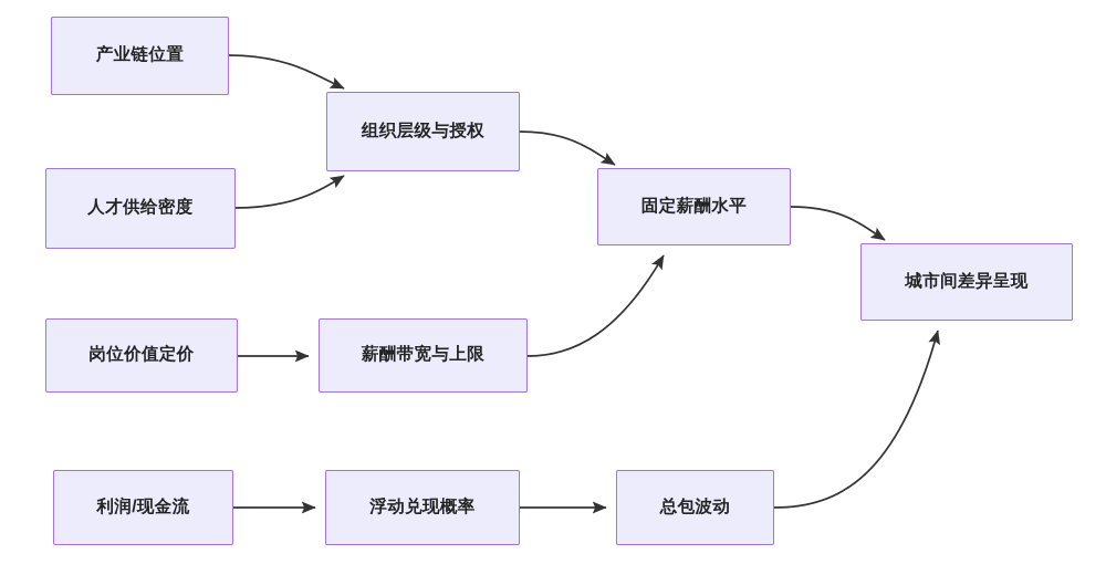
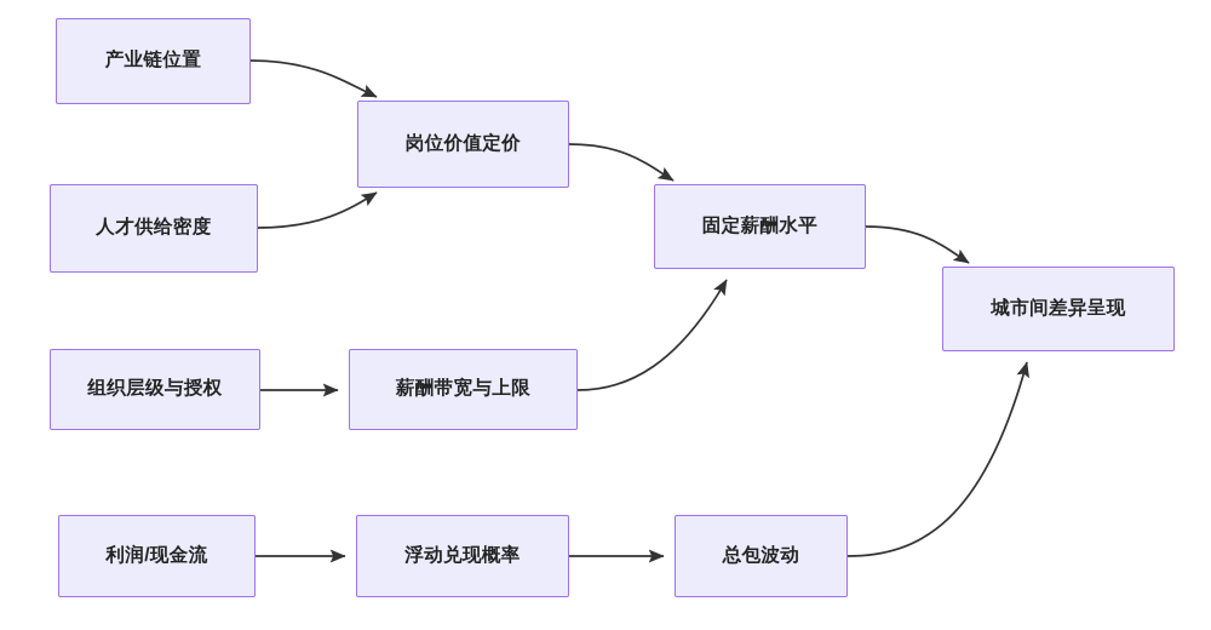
  产业链位置
  人才供给密度
- 组织层级与授权
+ 岗位价值定价
  固定薪酬水平
  城市间差异呈现
- 岗位价值定价
+ 组织层级与授权
  薪酬带宽与上限
  利润/现金流
  浮动兑现概率
  总包波动
